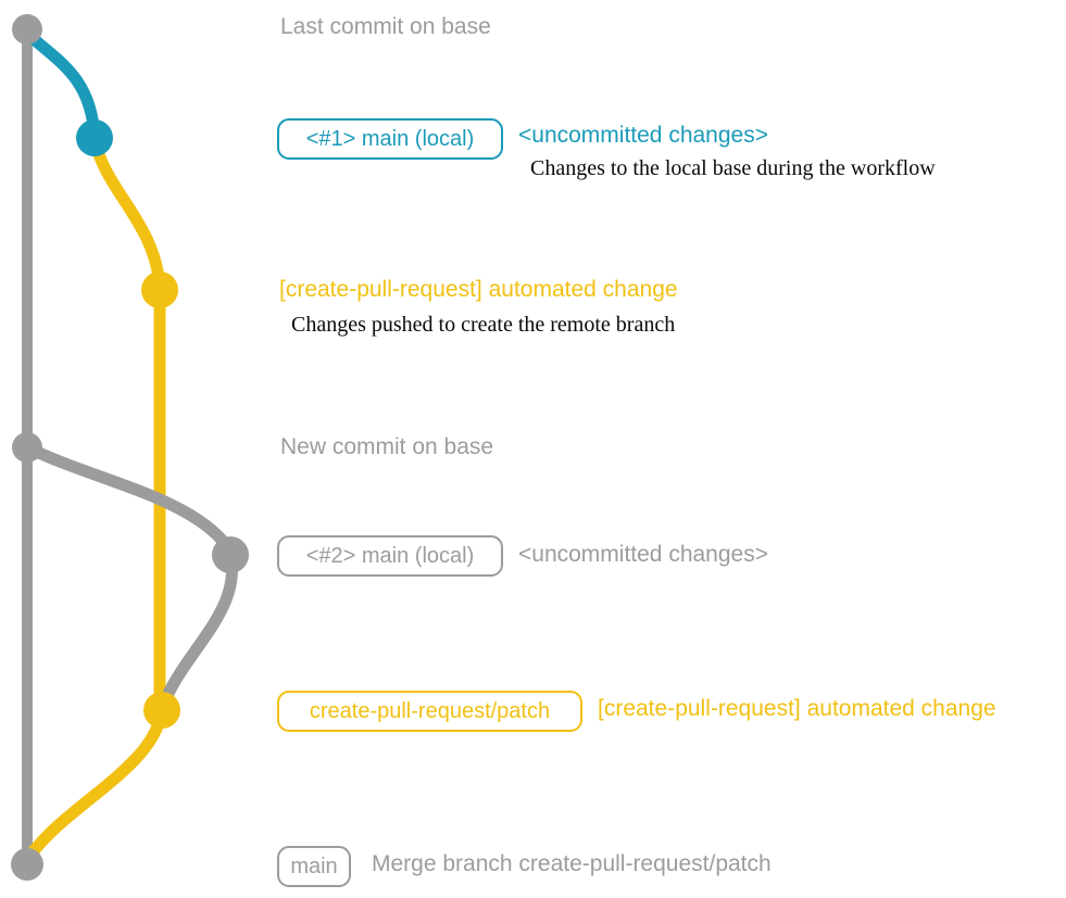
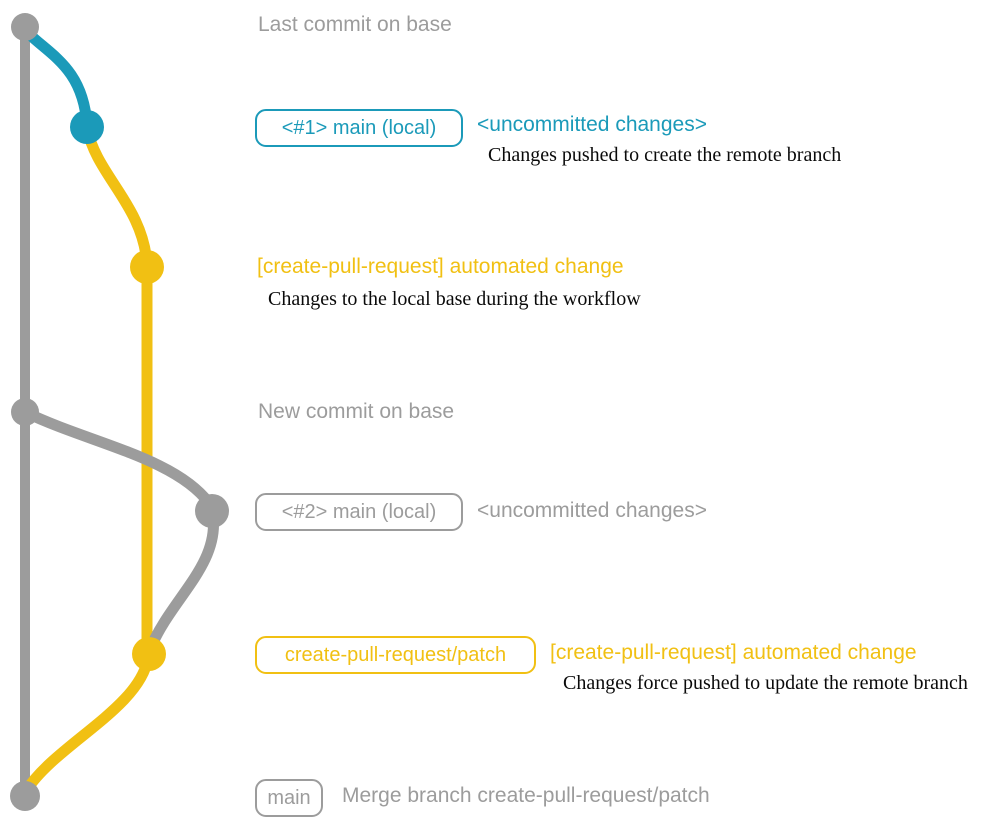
  Last commit on base
  <#1> main (local)
  <uncommitted changes>
- Changes to the local base during the workflow
+ Changes pushed to create the remote branch
  [create-pull-request] automated change
- Changes pushed to create the remote branch
+ Changes to the local base during the workflow
  New commit on base
  <#2> main (local)
  <uncommitted changes>
  create-pull-request/patch
  [create-pull-request] automated change
+ Changes force pushed to update the remote branch
  main
  Merge branch create-pull-request/patch
